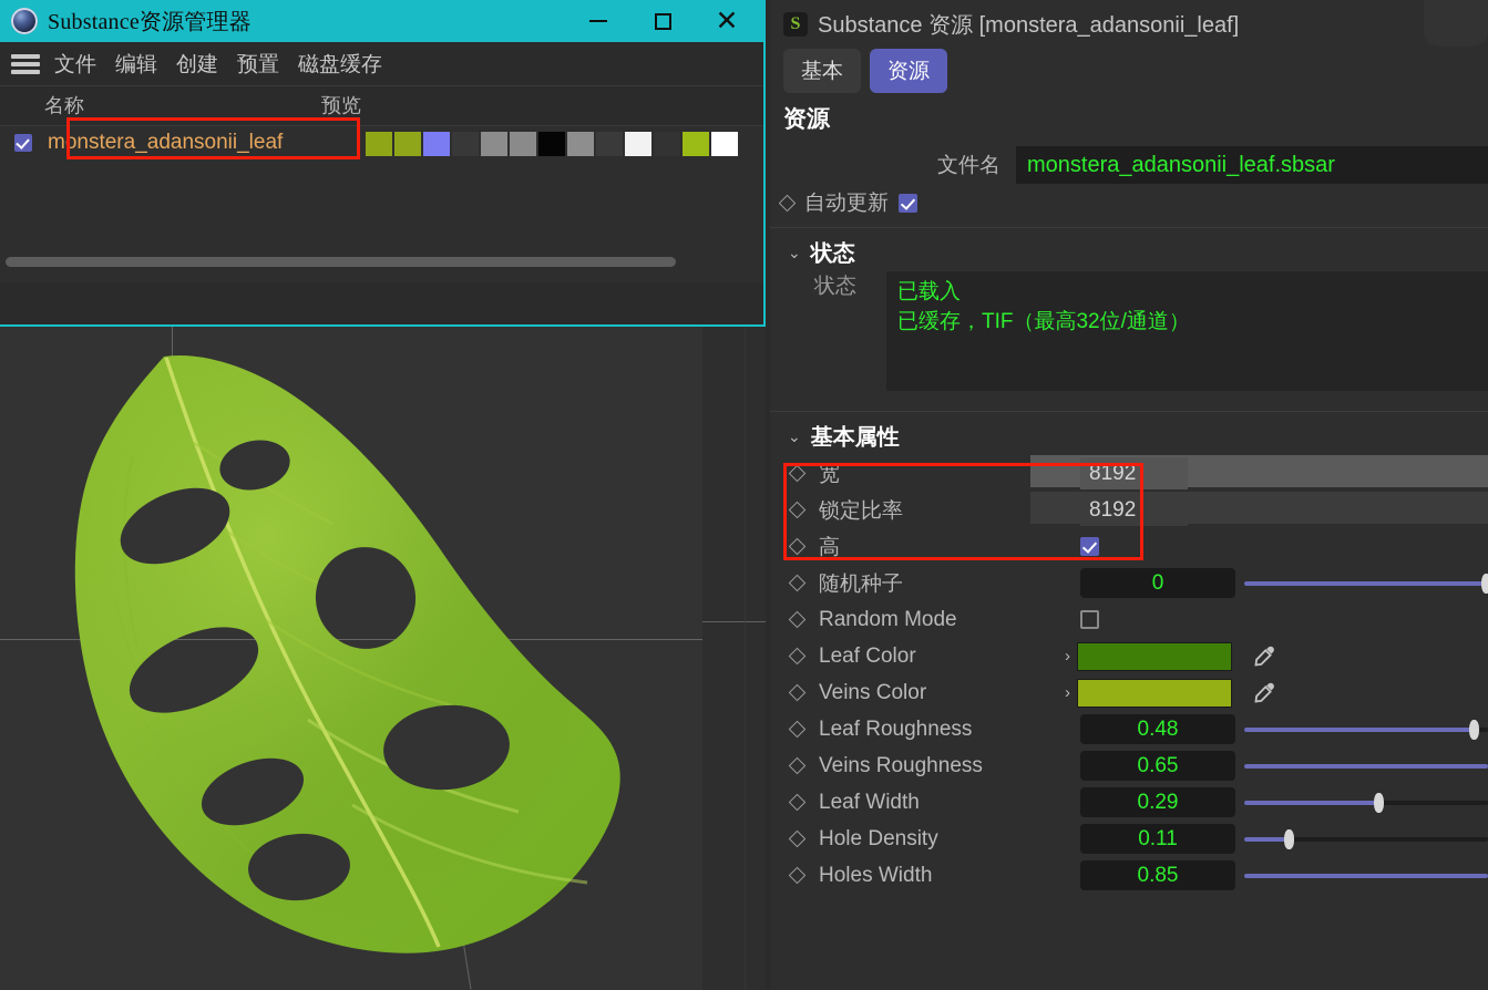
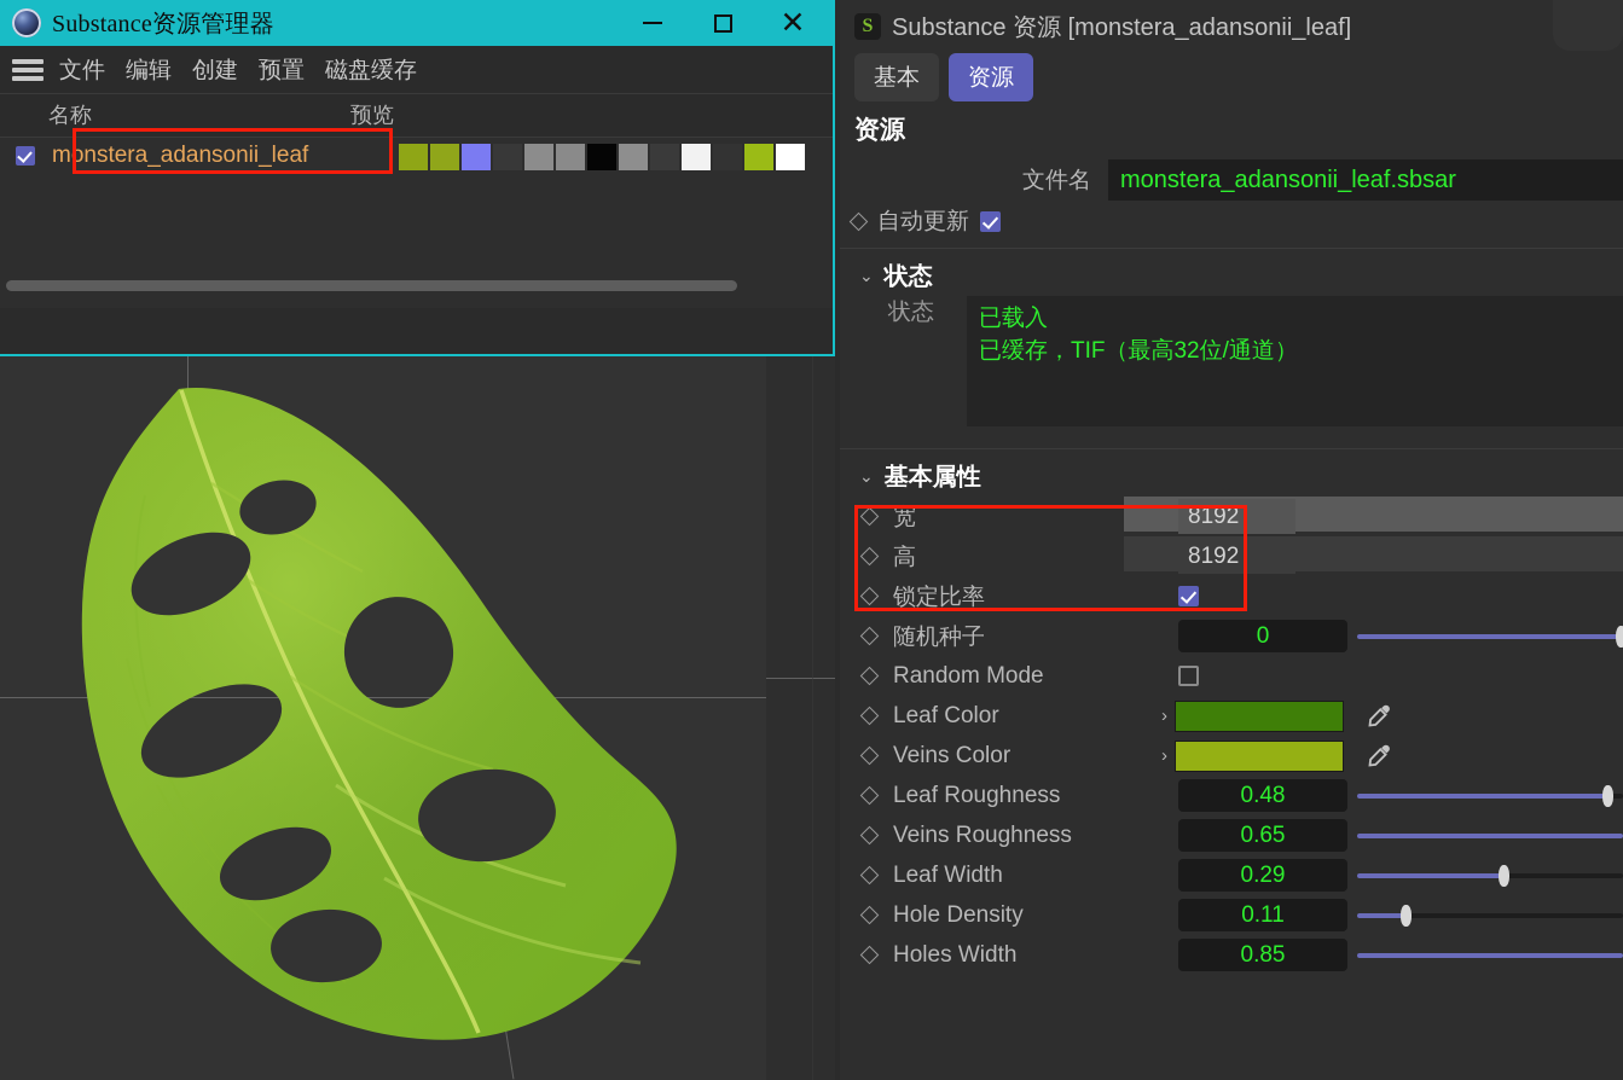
  Substance资源管理器
  ✕
  文件
  编辑
  创建
  预置
  磁盘缓存
  名称
  预览
  monstera_adansonii_leaf
  S
  Substance 资源 [monstera_adansonii_leaf]
  基本
  资源
  资源
  文件名
  monstera_adansonii_leaf.sbsar
  自动更新
  ⌄
  状态
  状态
  已载入
  已缓存，TIF（最高32位/通道）
  ⌄
  基本属性
  宽
  8192
- 锁定比率
+ 高
  8192
- 高
+ 锁定比率
  随机种子
  0
  Random Mode
  Leaf Color
  ›
  Veins Color
  ›
  Leaf Roughness
  0.48
  Veins Roughness
  0.65
  Leaf Width
  0.29
  Hole Density
  0.11
  Holes Width
  0.85
